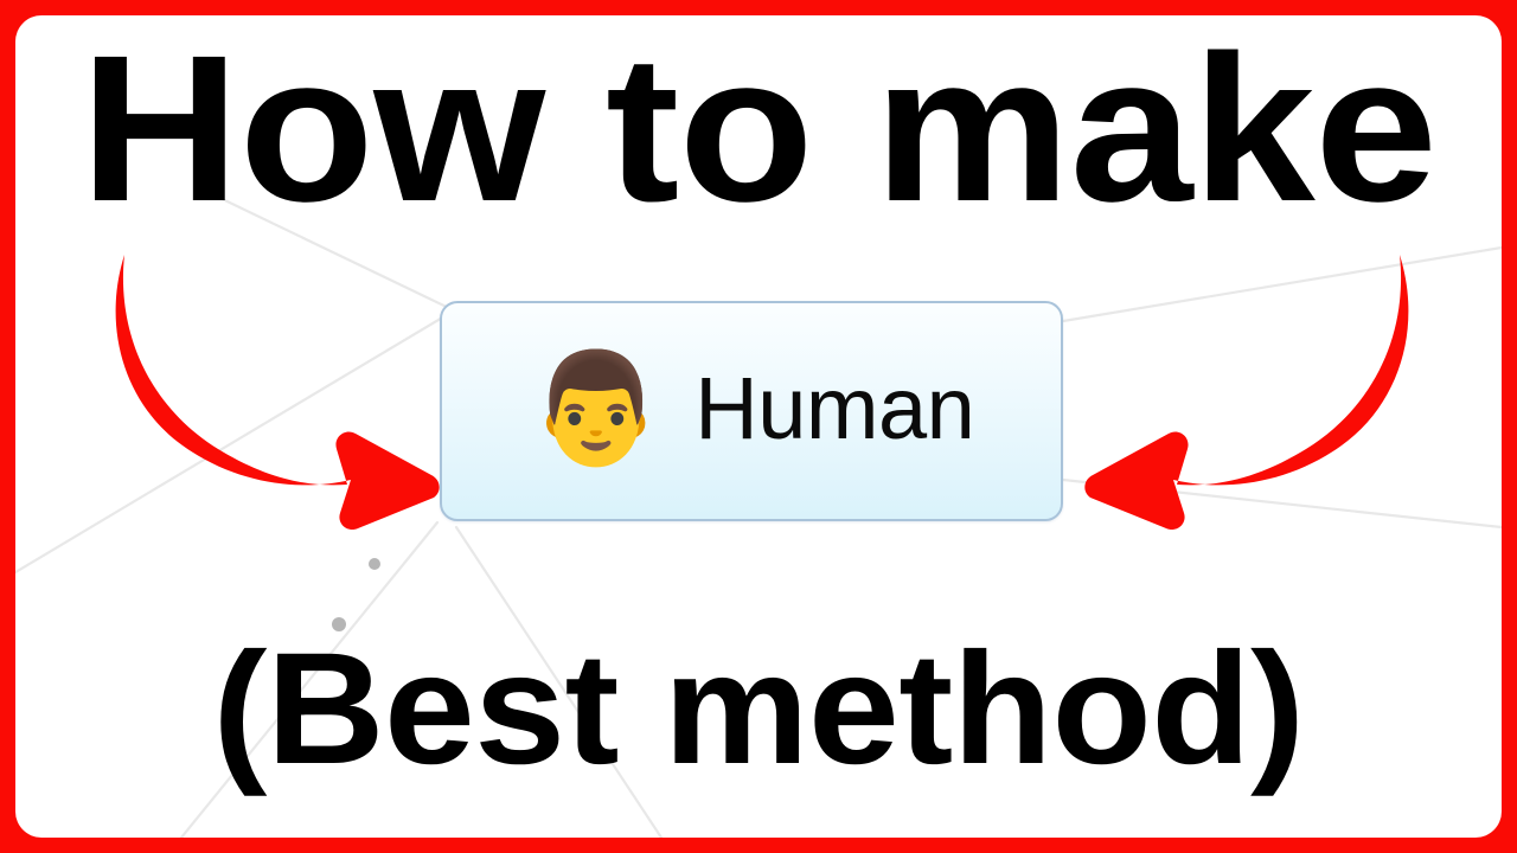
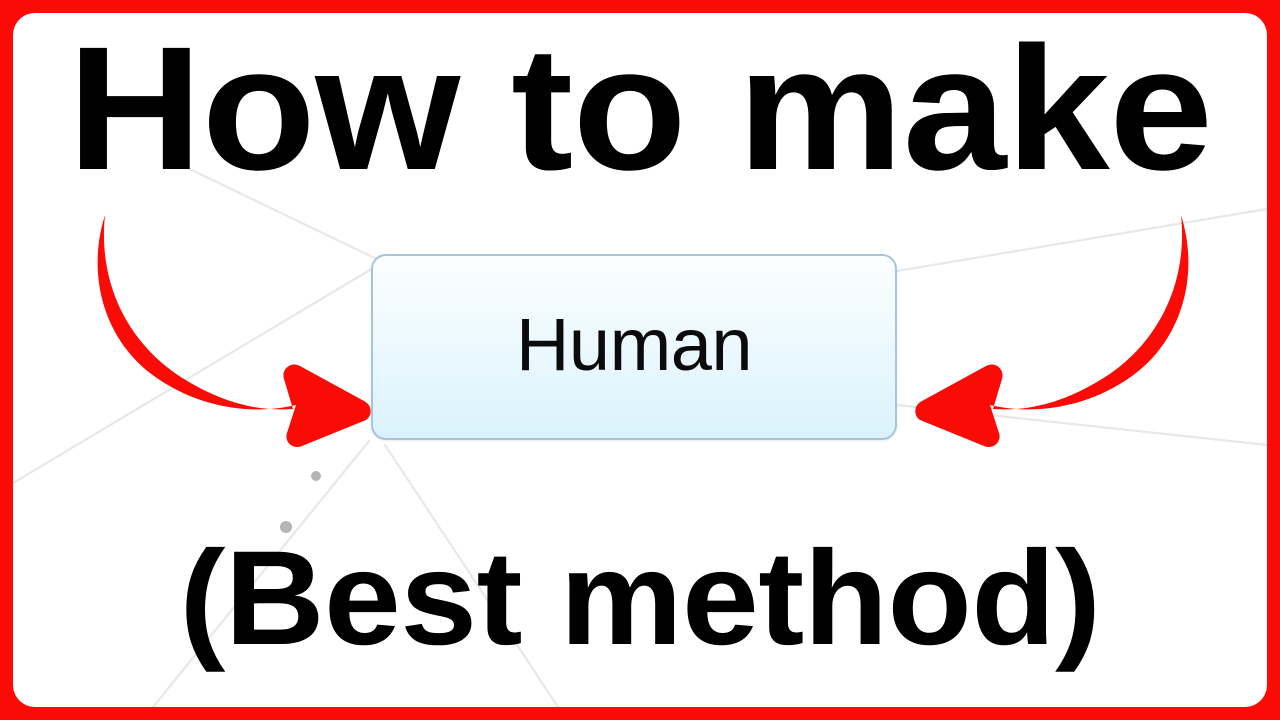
  How to make
- 👨
  Human
  (Best method)
